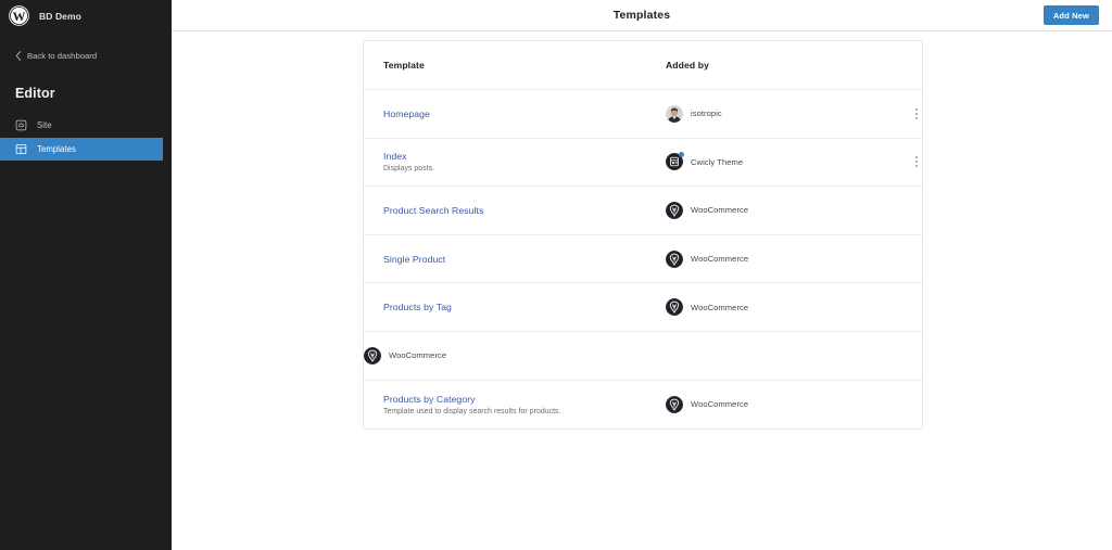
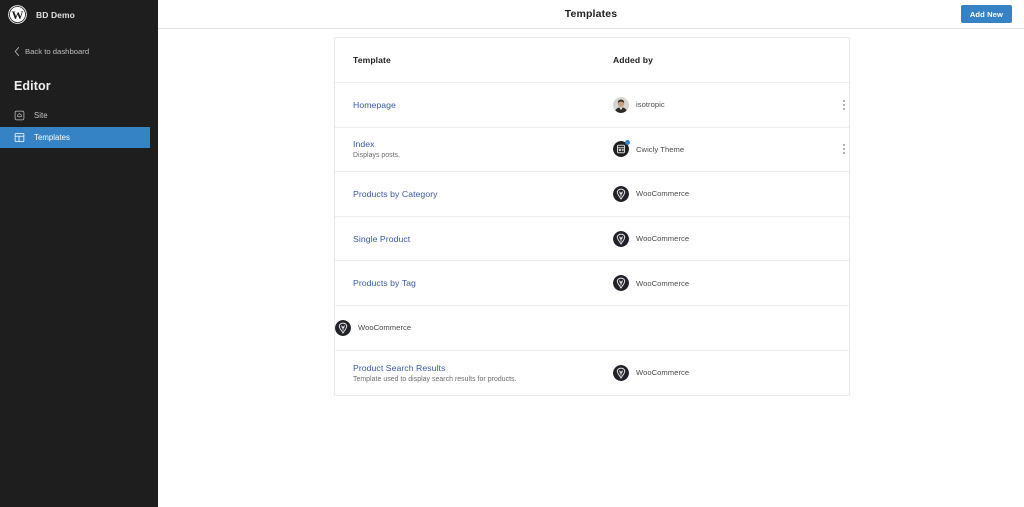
  W
  BD Demo
  Back to dashboard
  Editor
  Site
  Templates
  Templates
  Add New
  Template
  Added by
  Homepage
  isotropic
  Index
  Cwicly Theme
- Product Search Results
+ Products by Category
  WooCommerce
  Single Product
  WooCommerce
  Products by Tag
  WooCommerce
  WooCommerce
- Products by Category
+ Product Search Results
  WooCommerce
